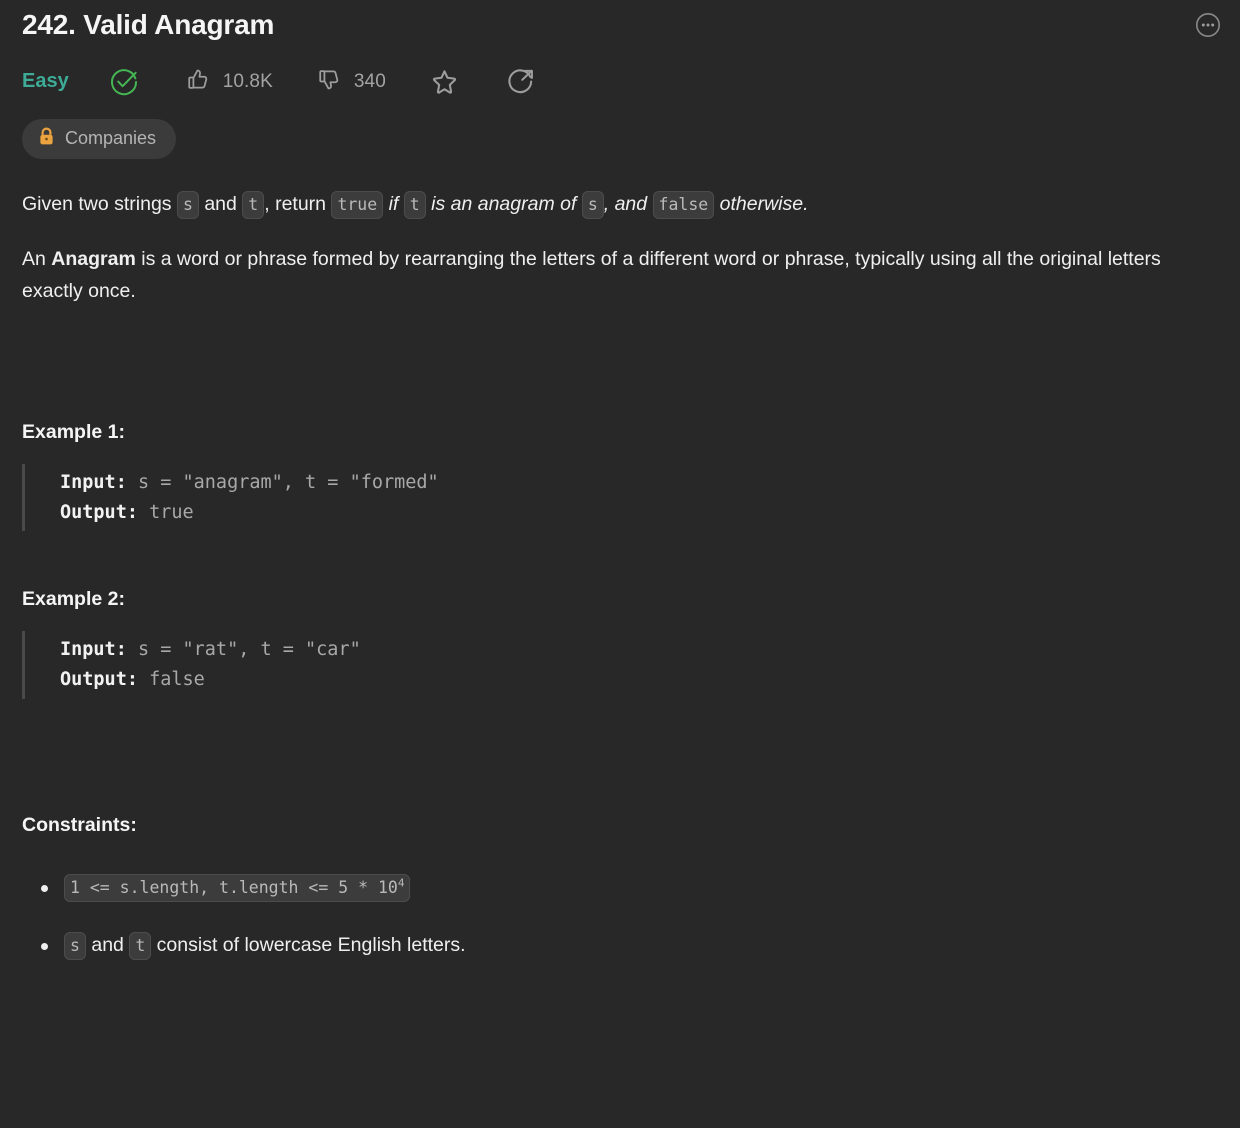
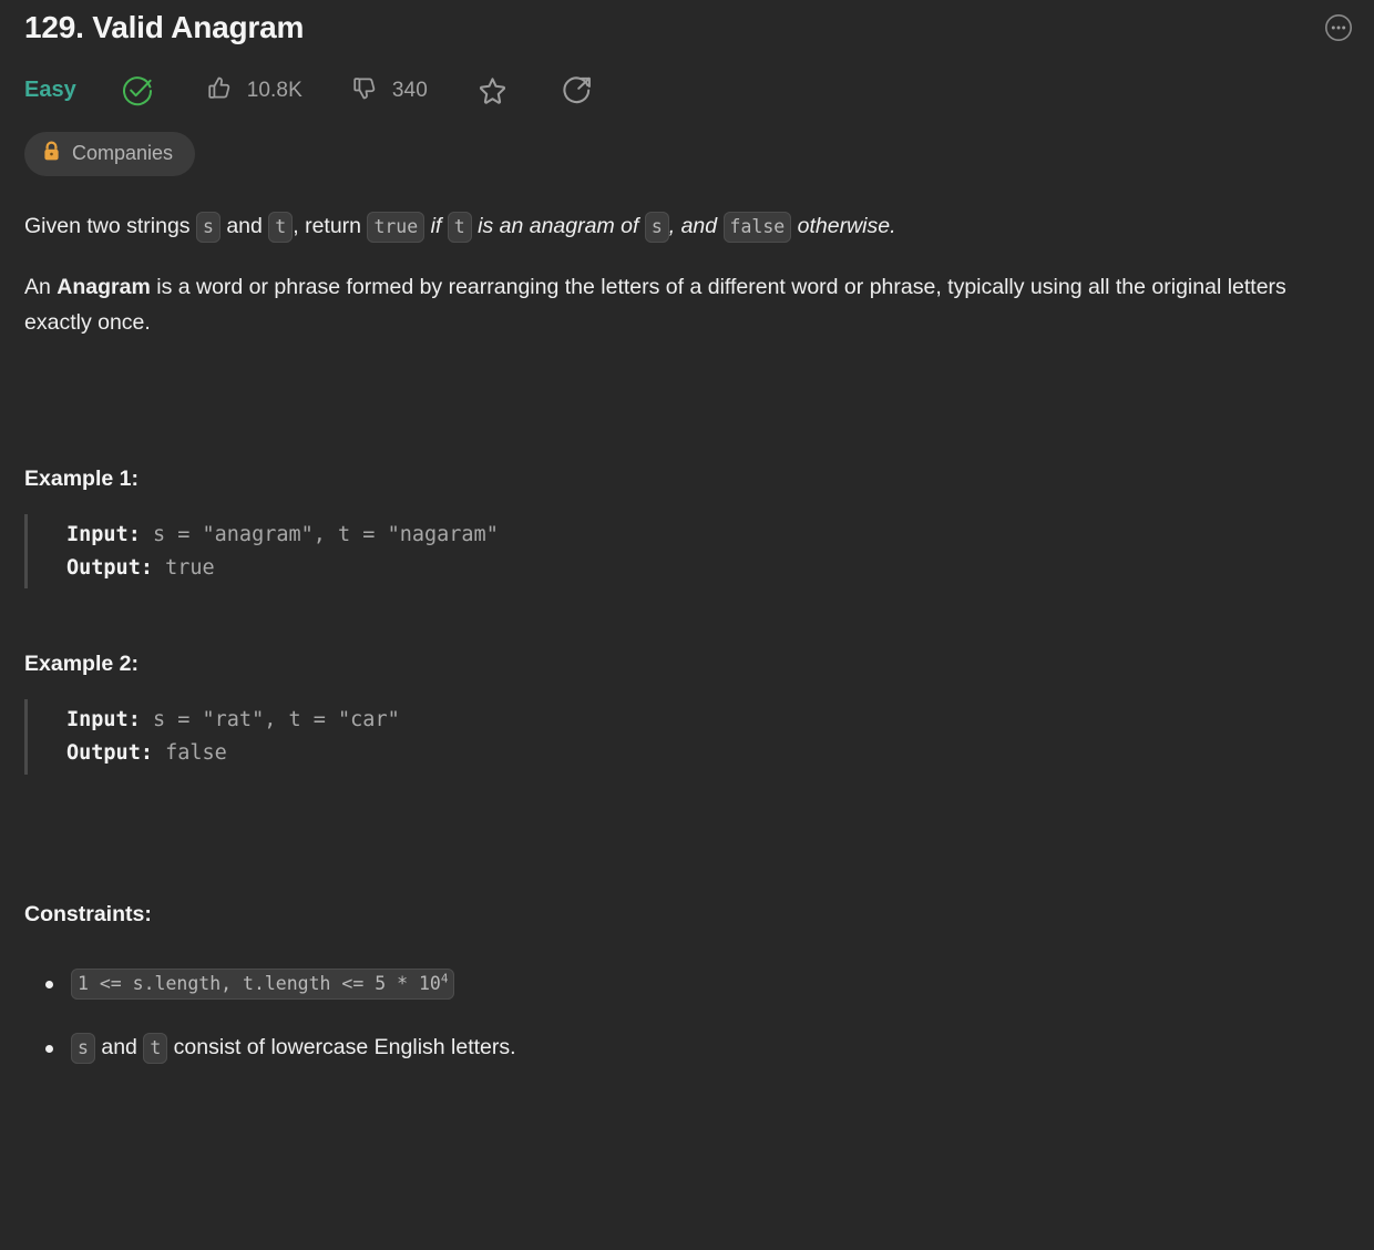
- 242. Valid Anagram
+ 129. Valid Anagram
  Easy
  10.8K
  340
  Companies
  Given two strings s and t , return true if t is an anagram of s , and false otherwise.
  An Anagram is a word or phrase formed by rearranging the letters of a different word or phrase, typically using all the original letters exactly once.
  Example 1:
- Input: s = "anagram", t = "formed" Output: true
+ Input: s = "anagram", t = "nagaram" Output: true
  Example 2:
  Input: s = "rat", t = "car" Output: false
  Constraints:
  1 <= s.length, t.length <= 5 * 104
  s and t consist of lowercase English letters.
